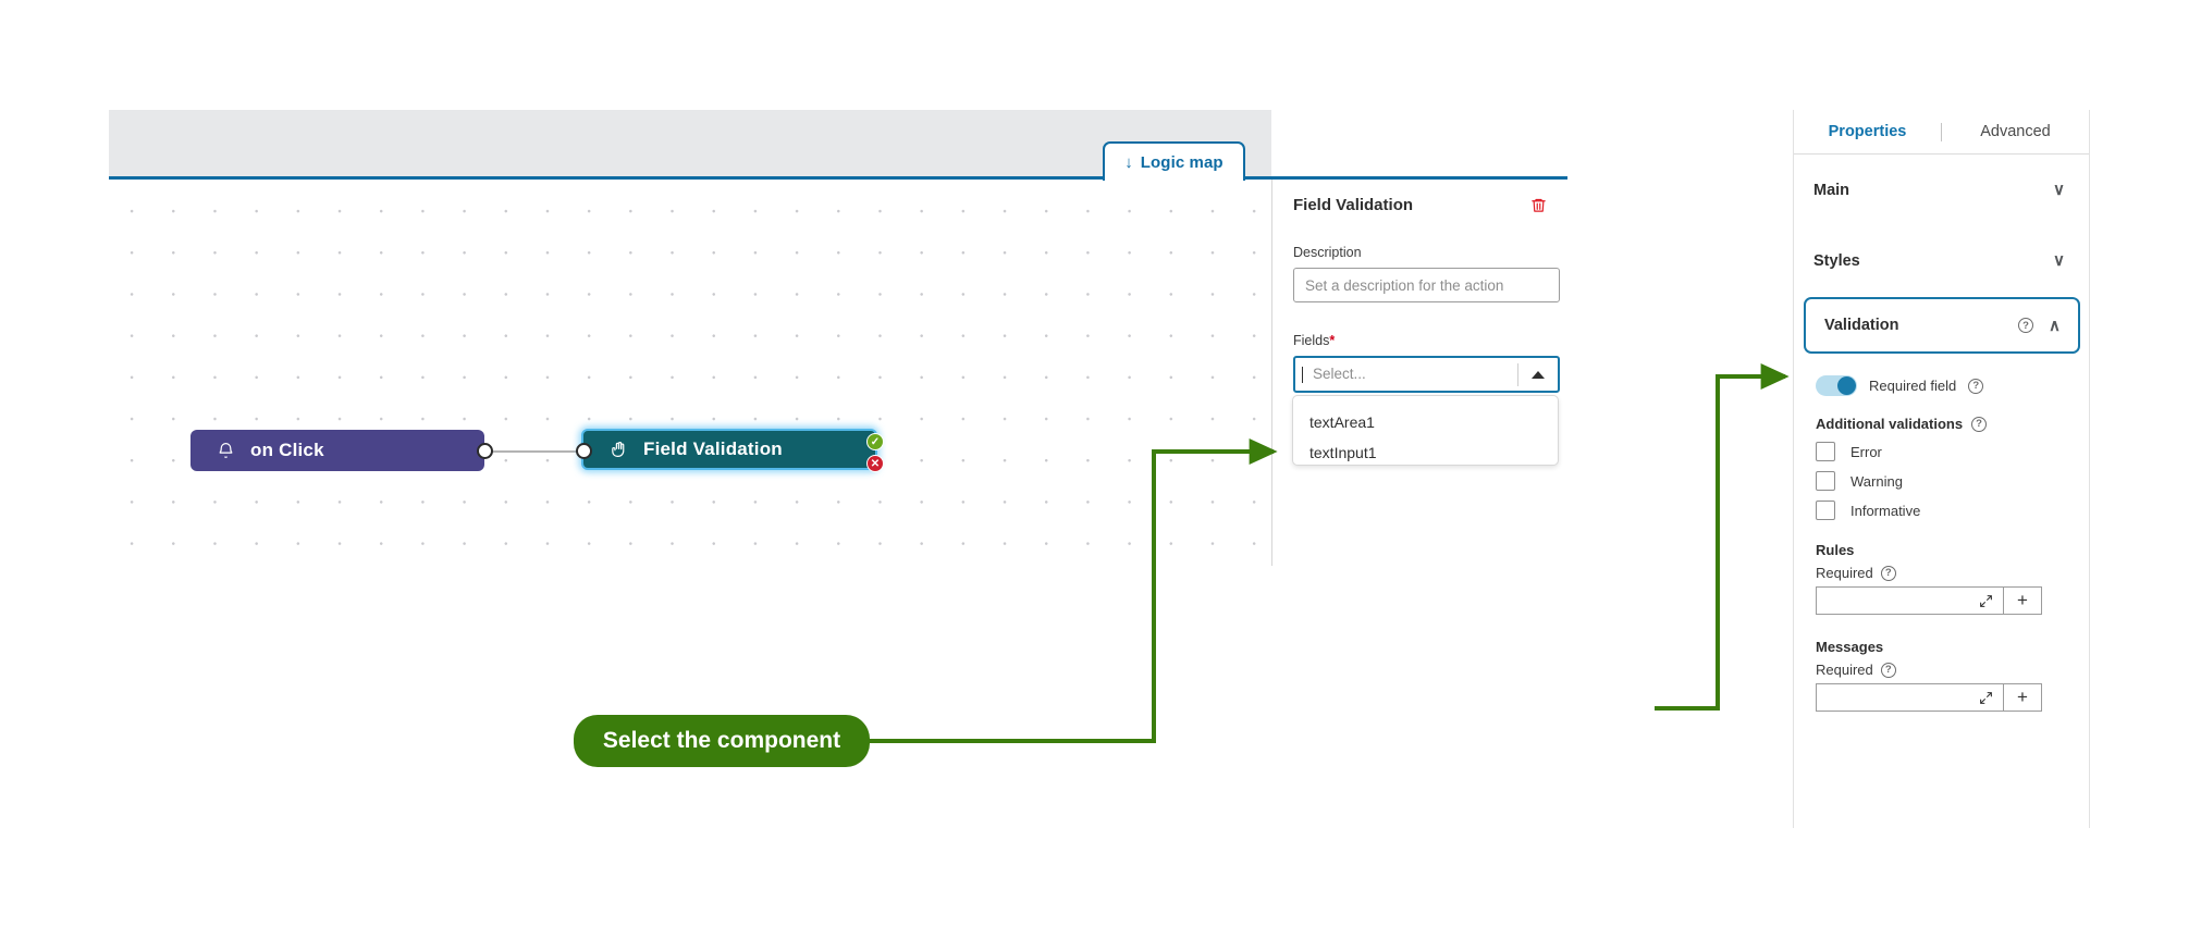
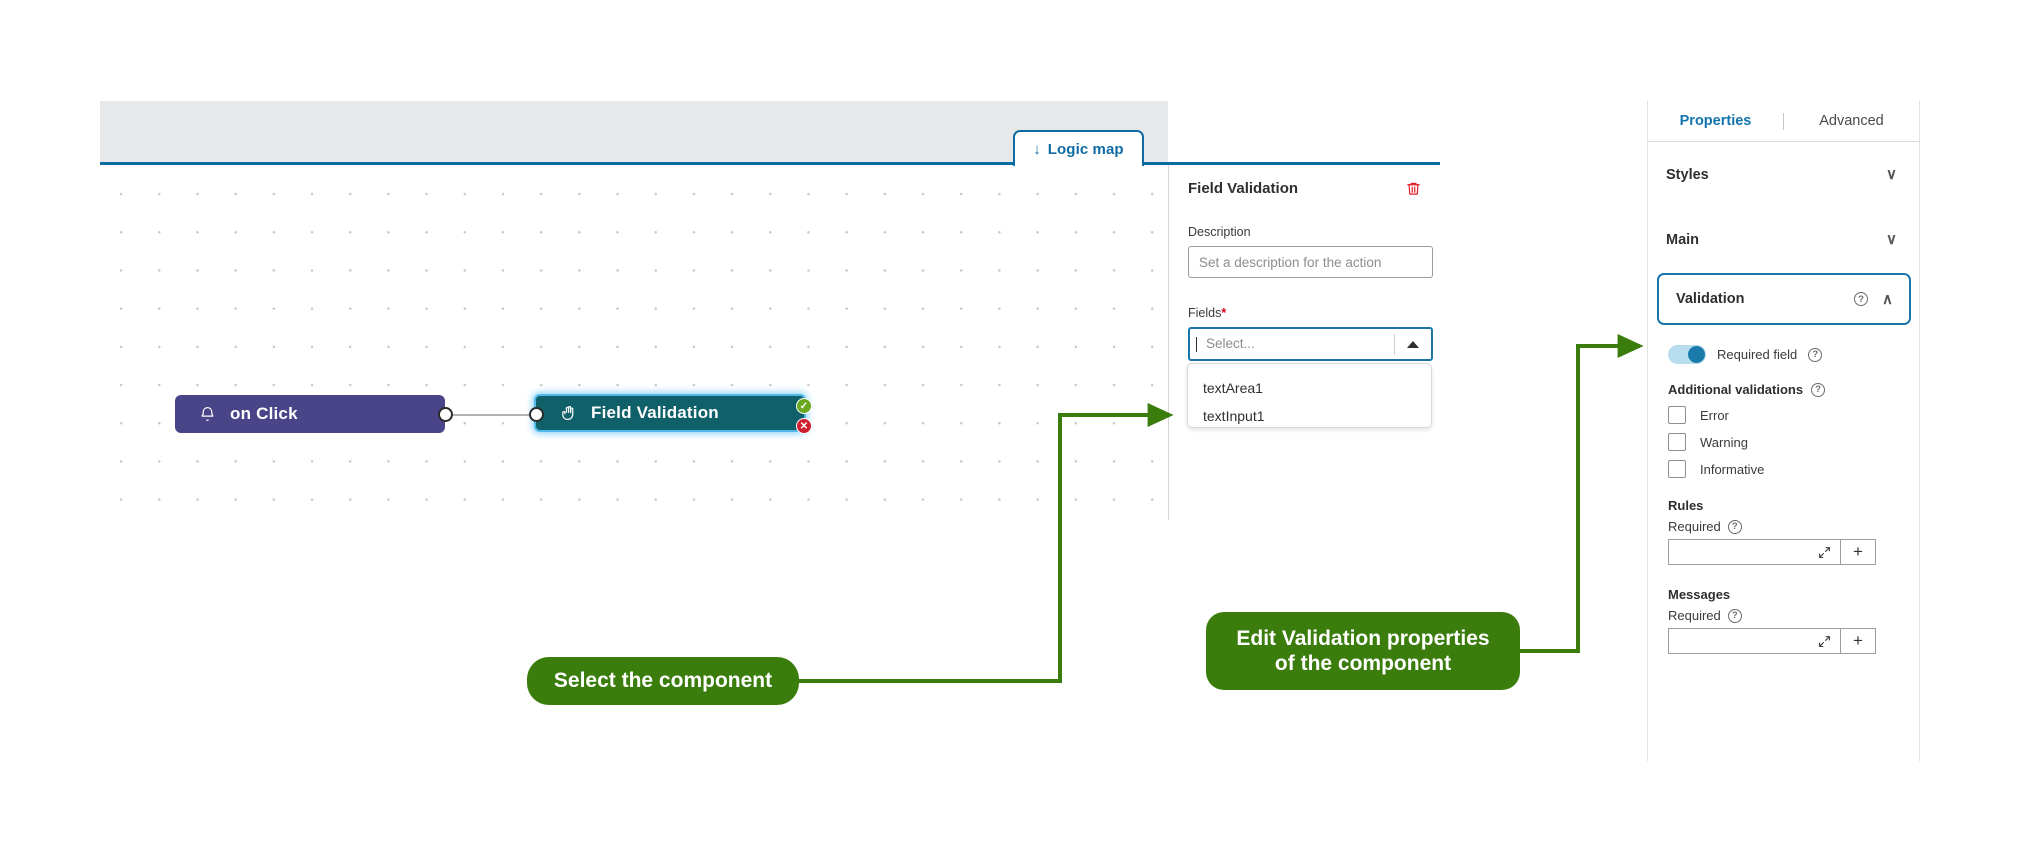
  ↓
  Logic map
  on Click
  Field Validation
  ✓
  ✕
  Field Validation
  Description
  Set a description for the action
  Fields*
  Select...
  textArea1
  textInput1
  Properties
  Advanced
- Main
+ Styles
  ∨
- Styles
+ Main
  ∨
  Validation
  ?
  ∧
  Required field
  ?
  Additional validations
  ?
  Error
  Warning
  Informative
  Rules
  Required
  ?
  +
  Messages
  Required
  ?
  +
  Select the component
+ Edit Validation properties
+ of the component
